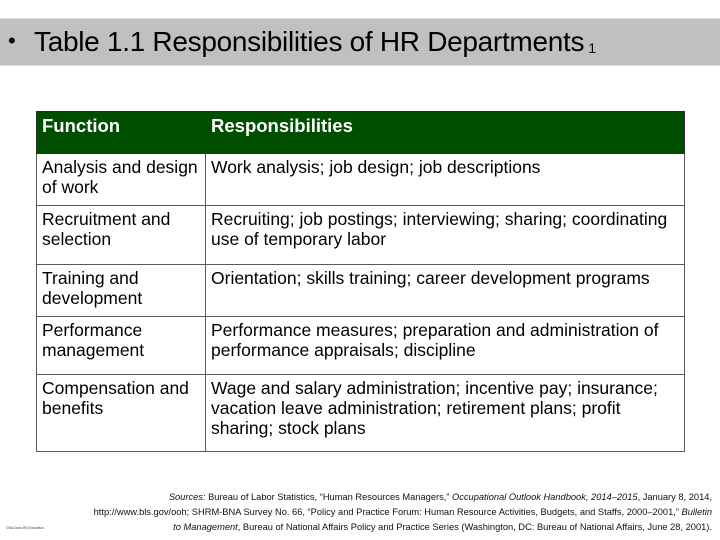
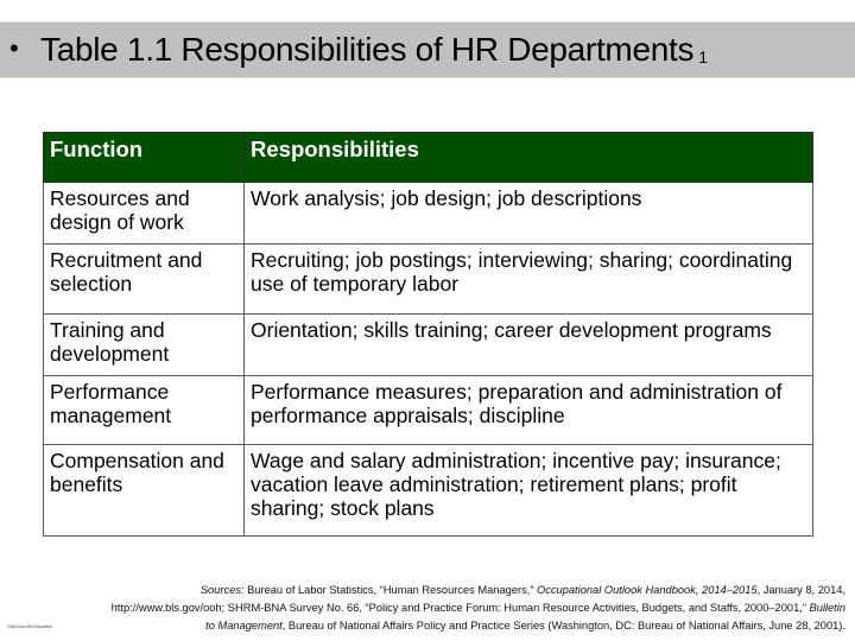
  •
  Table 1.1 Responsibilities of HR Departments 1
  Function	Responsibilities
- Analysis and design of work	Work analysis; job design; job descriptions
+ Resources and design of work	Work analysis; job design; job descriptions
  Recruitment and selection	Recruiting; job postings; interviewing; sharing; coordinating use of temporary labor
  Training and development	Orientation; skills training; career development programs
  Performance management	Performance measures; preparation and administration of performance appraisals; discipline
  Compensation and benefits	Wage and salary administration; incentive pay; insurance; vacation leave administration; retirement plans; profit sharing; stock plans
  Sources: Bureau of Labor Statistics, “Human Resources Managers,” Occupational Outlook Handbook, 2014–2015, January 8, 2014, http://www.bls.gov/ooh; SHRM-BNA Survey No. 66, “Policy and Practice Forum: Human Resource Activities, Budgets, and Staffs, 2000–2001,” Bulletin to Management, Bureau of National Affairs Policy and Practice Series (Washington, DC: Bureau of National Affairs, June 28, 2001).
